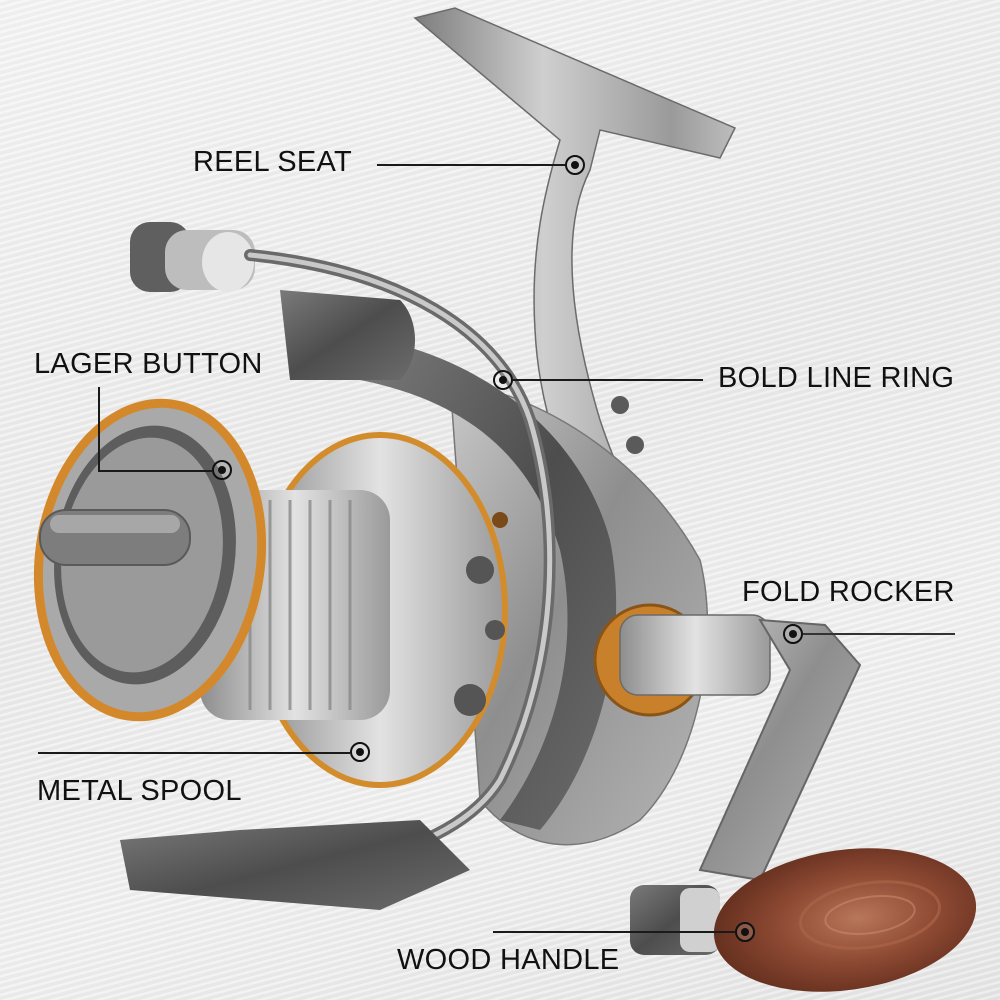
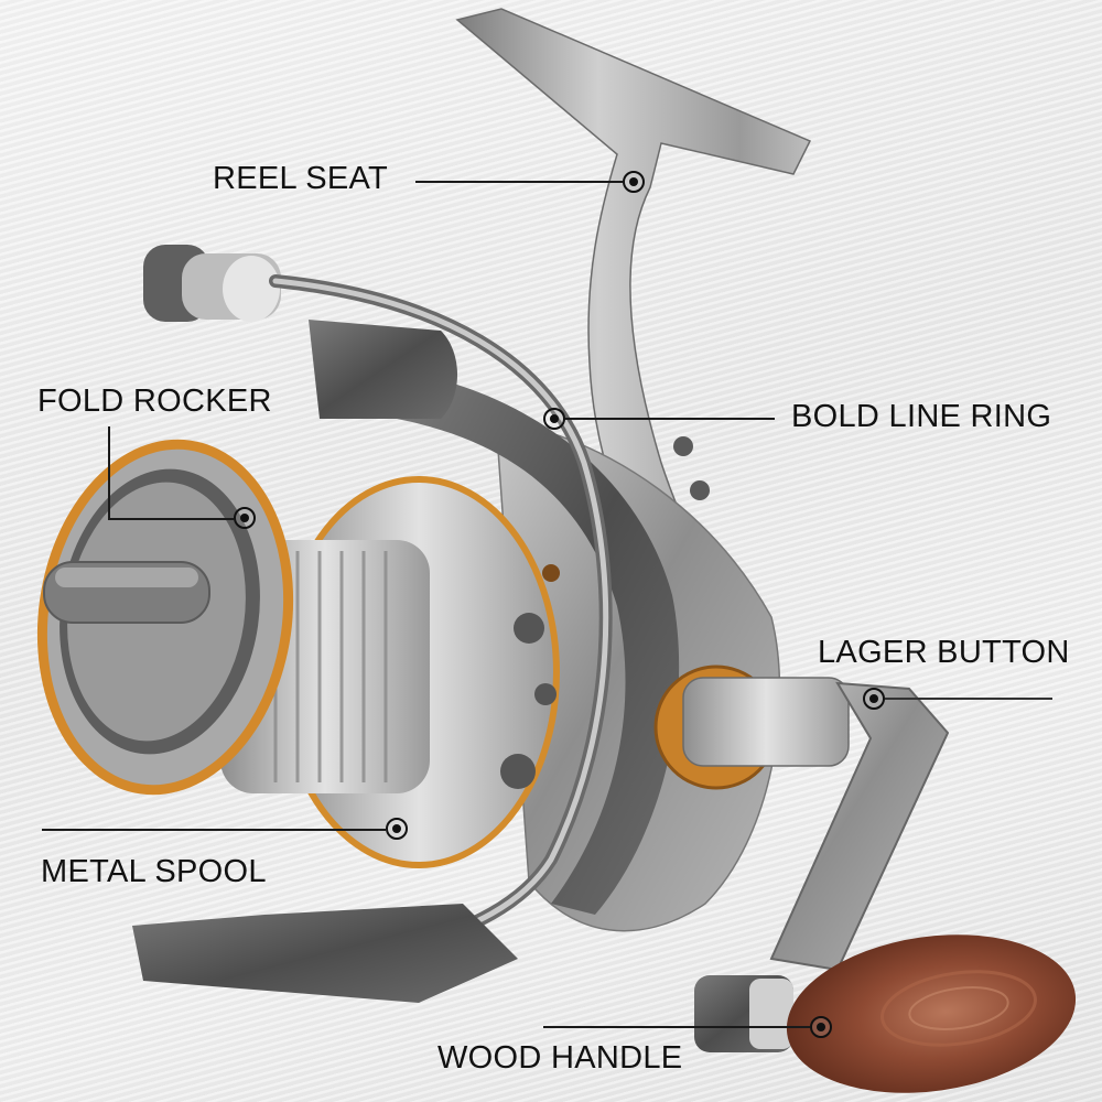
  REEL SEAT
- LAGER BUTTON
+ FOLD ROCKER
  BOLD LINE RING
- FOLD ROCKER
+ LAGER BUTTON
  METAL SPOOL
  WOOD HANDLE
